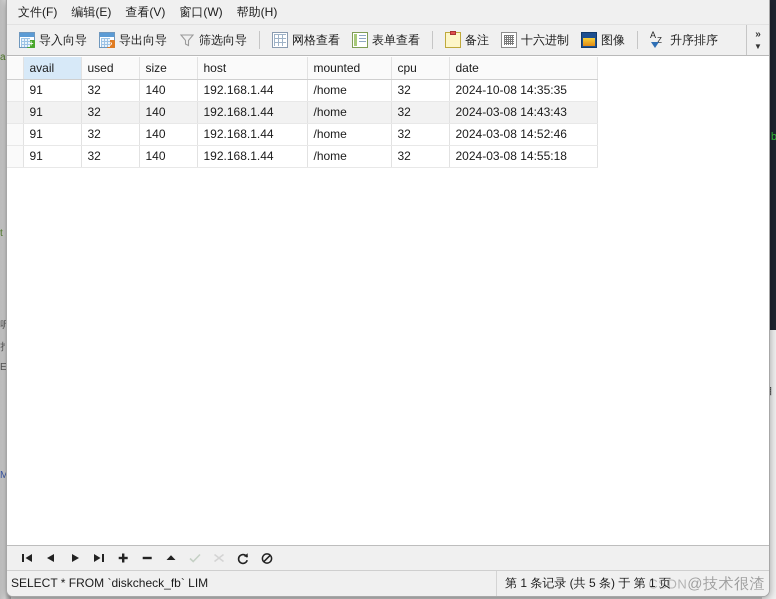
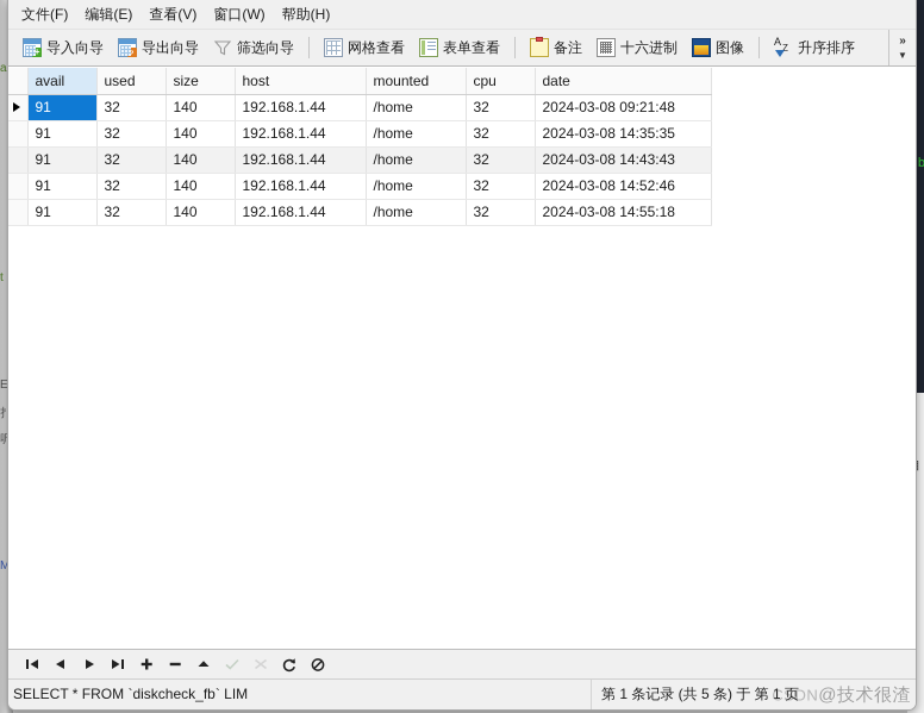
  a
  t
- 呎
+ E
  扌
- E
+ 呎
  M
  文件(F)
  编辑(E)
  查看(V)
  窗口(W)
  帮助(H)
  +
  导入向导
  ›
  导出向导
  筛选向导
  网格查看
  表单查看
  备注
  十六进制
  图像
  A
  Z
  升序排序
  »
  ▼
  	avail	used	size	host	mounted	cpu	date
+ 	91	32	140	192.168.1.44	/home	32	2024-03-08 09:21:48
- 	91	32	140	192.168.1.44	/home	32	2024-10-08 14:35:35
+ 	91	32	140	192.168.1.44	/home	32	2024-03-08 14:35:35
  	91	32	140	192.168.1.44	/home	32	2024-03-08 14:43:43
  	91	32	140	192.168.1.44	/home	32	2024-03-08 14:52:46
  	91	32	140	192.168.1.44	/home	32	2024-03-08 14:55:18
  SELECT * FROM `diskcheck_fb` LIM
  第 1 条记录 (共 5 条) 于 第 1 页
  CSDN@技术很渣
